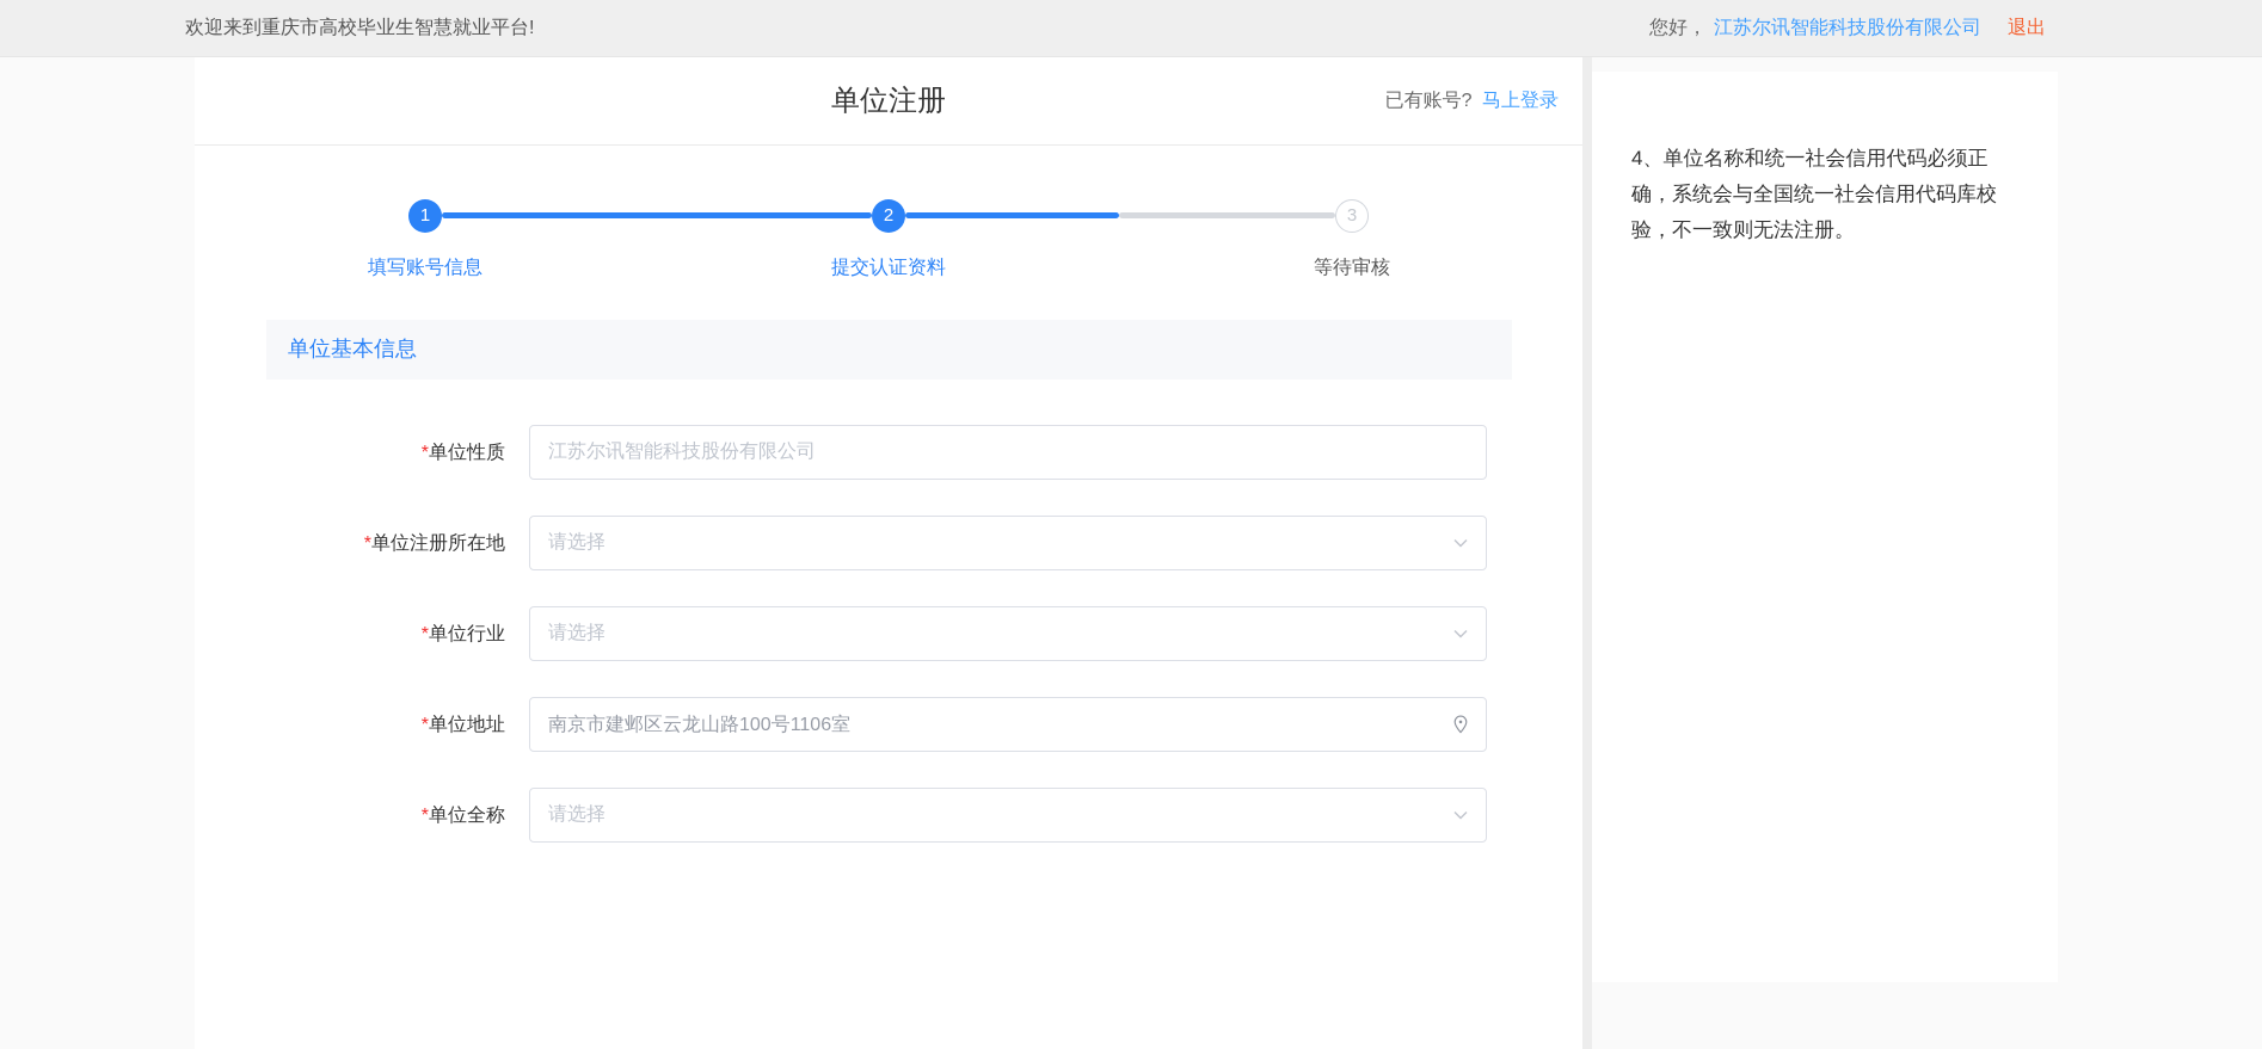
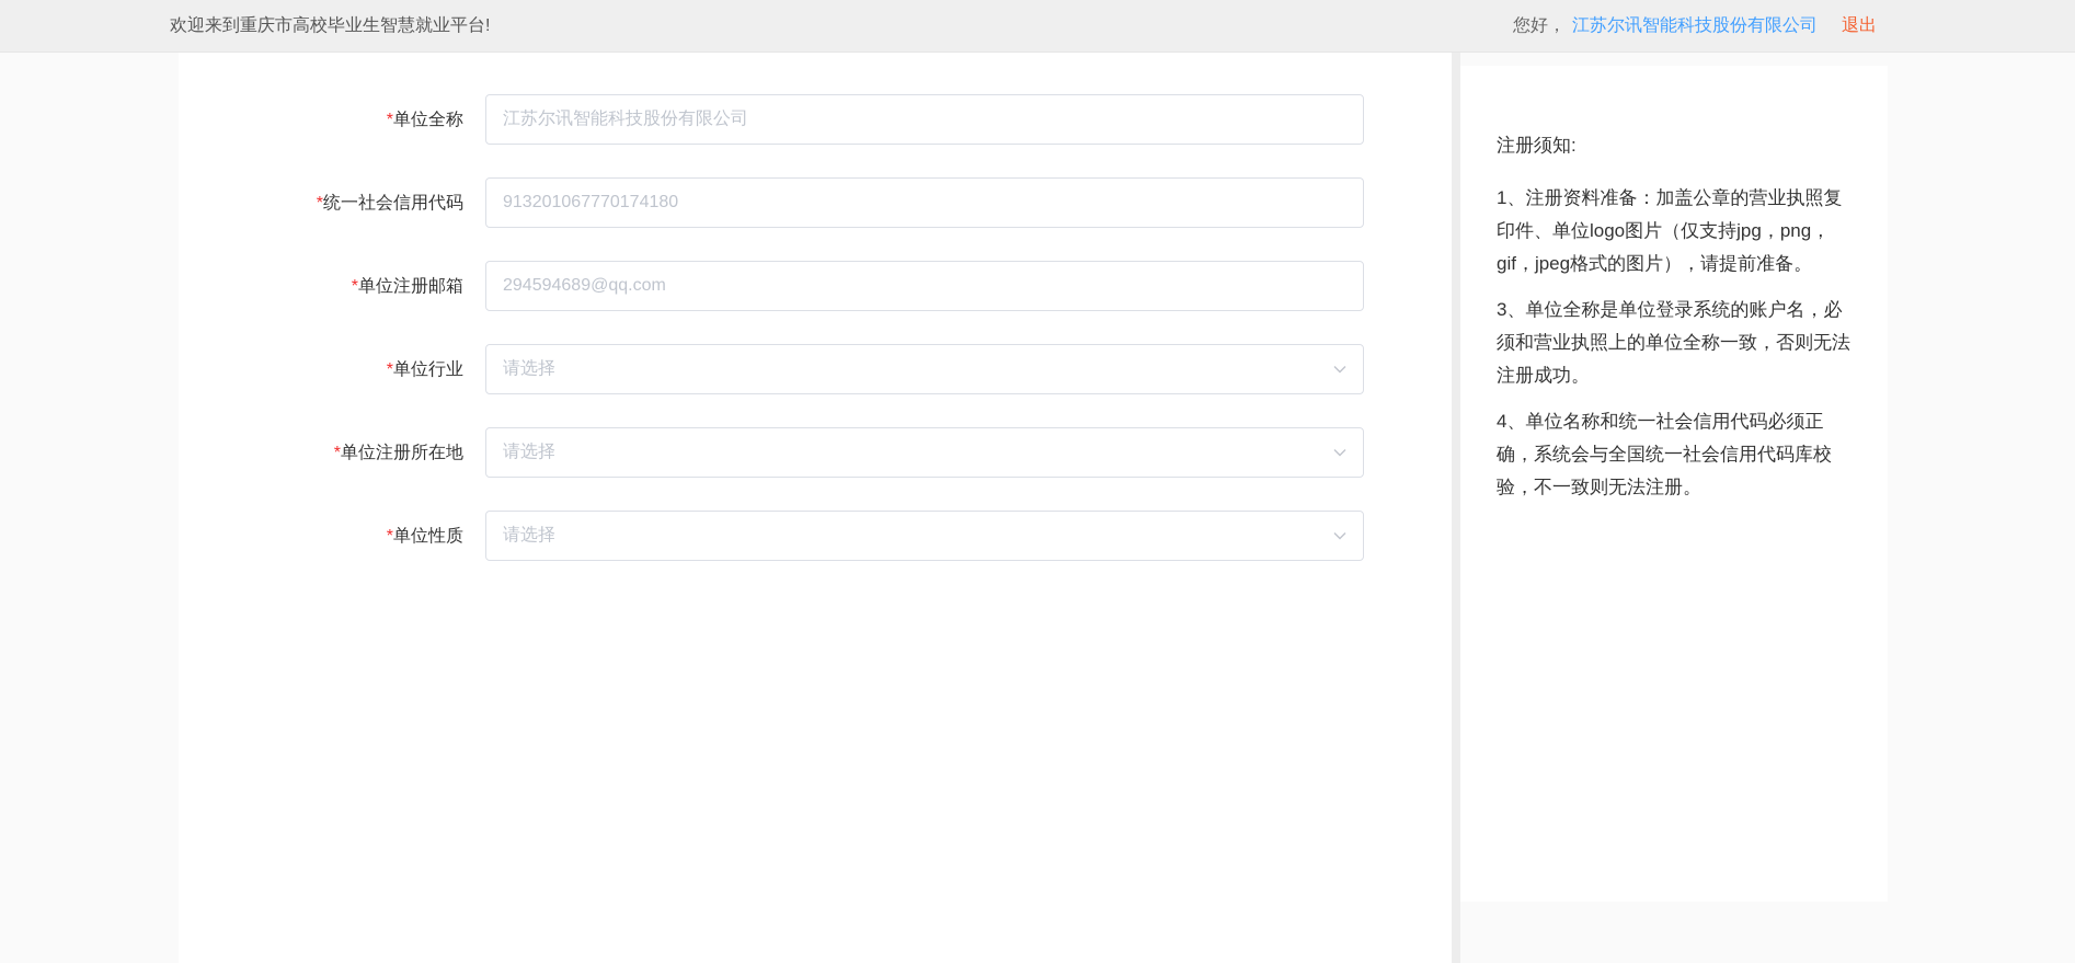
  欢迎来到重庆市高校毕业生智慧就业平台!
  您好，
  江苏尔讯智能科技股份有限公司
  退出
- 单位注册
- 已有账号? 马上登录
- 1
- 2
- 3
- 填写账号信息
- 提交认证资料
- 等待审核
- 单位基本信息
- *单位性质
+ *单位全称
  江苏尔讯智能科技股份有限公司
+ *统一社会信用代码
+ 913201067770174180
+ *单位注册邮箱
+ 294594689@qq.com
- *单位注册所在地
+ *单位行业
  请选择
- *单位行业
+ *单位注册所在地
  请选择
- *单位地址
- 南京市建邺区云龙山路100号1106室
- *单位全称
+ *单位性质
  请选择
+ 注册须知:
+ 1、注册资料准备：加盖公章的营业执照复印件、单位logo图片（仅支持jpg，png，gif，jpeg格式的图片），请提前准备。
+ 3、单位全称是单位登录系统的账户名，必须和营业执照上的单位全称一致，否则无法注册成功。
  4、单位名称和统一社会信用代码必须正确，系统会与全国统一社会信用代码库校验，不一致则无法注册。
